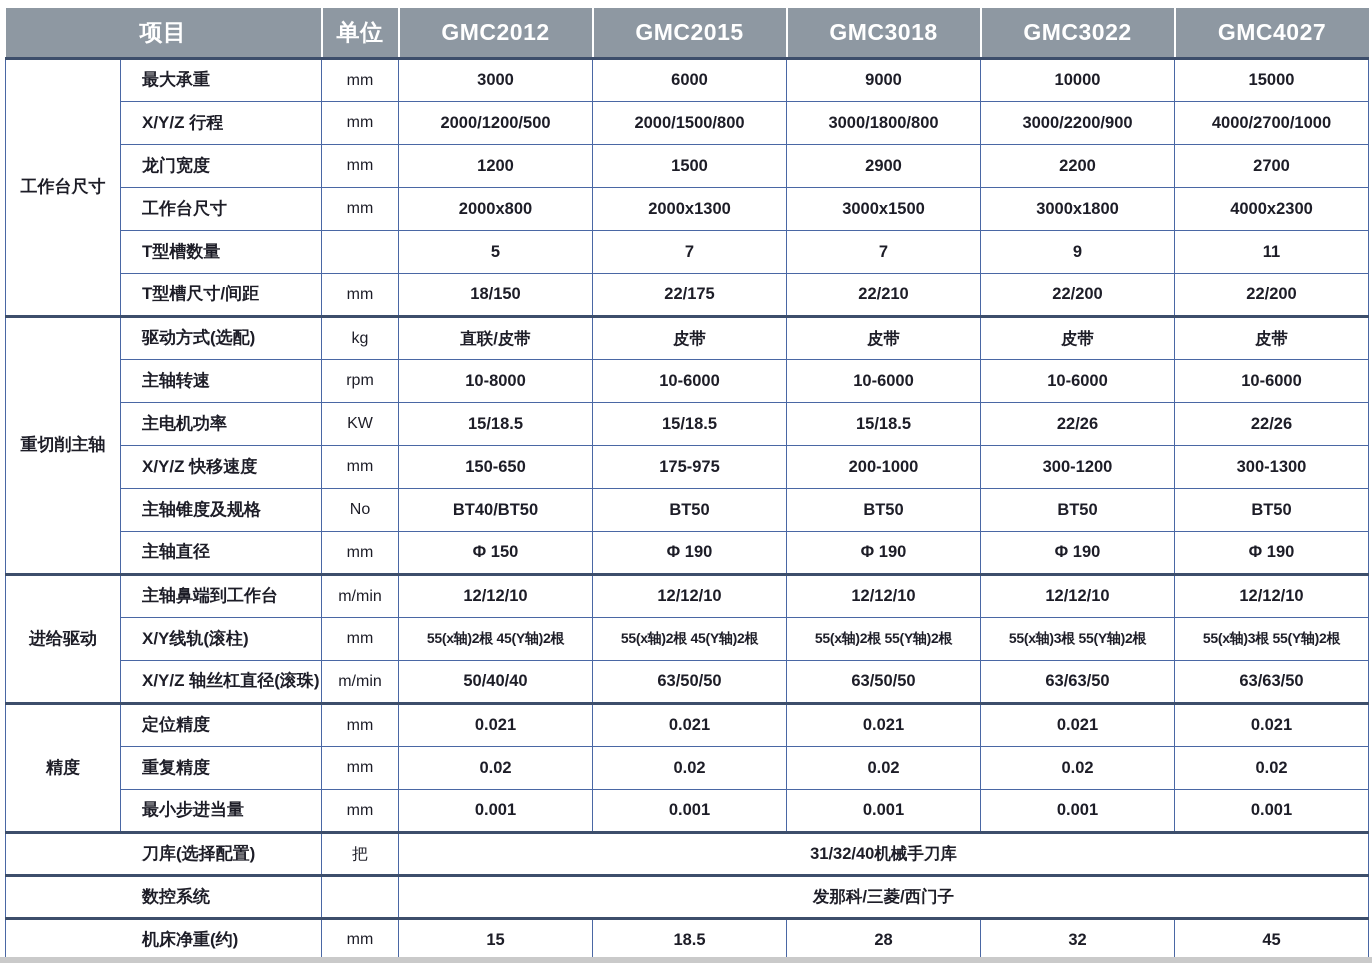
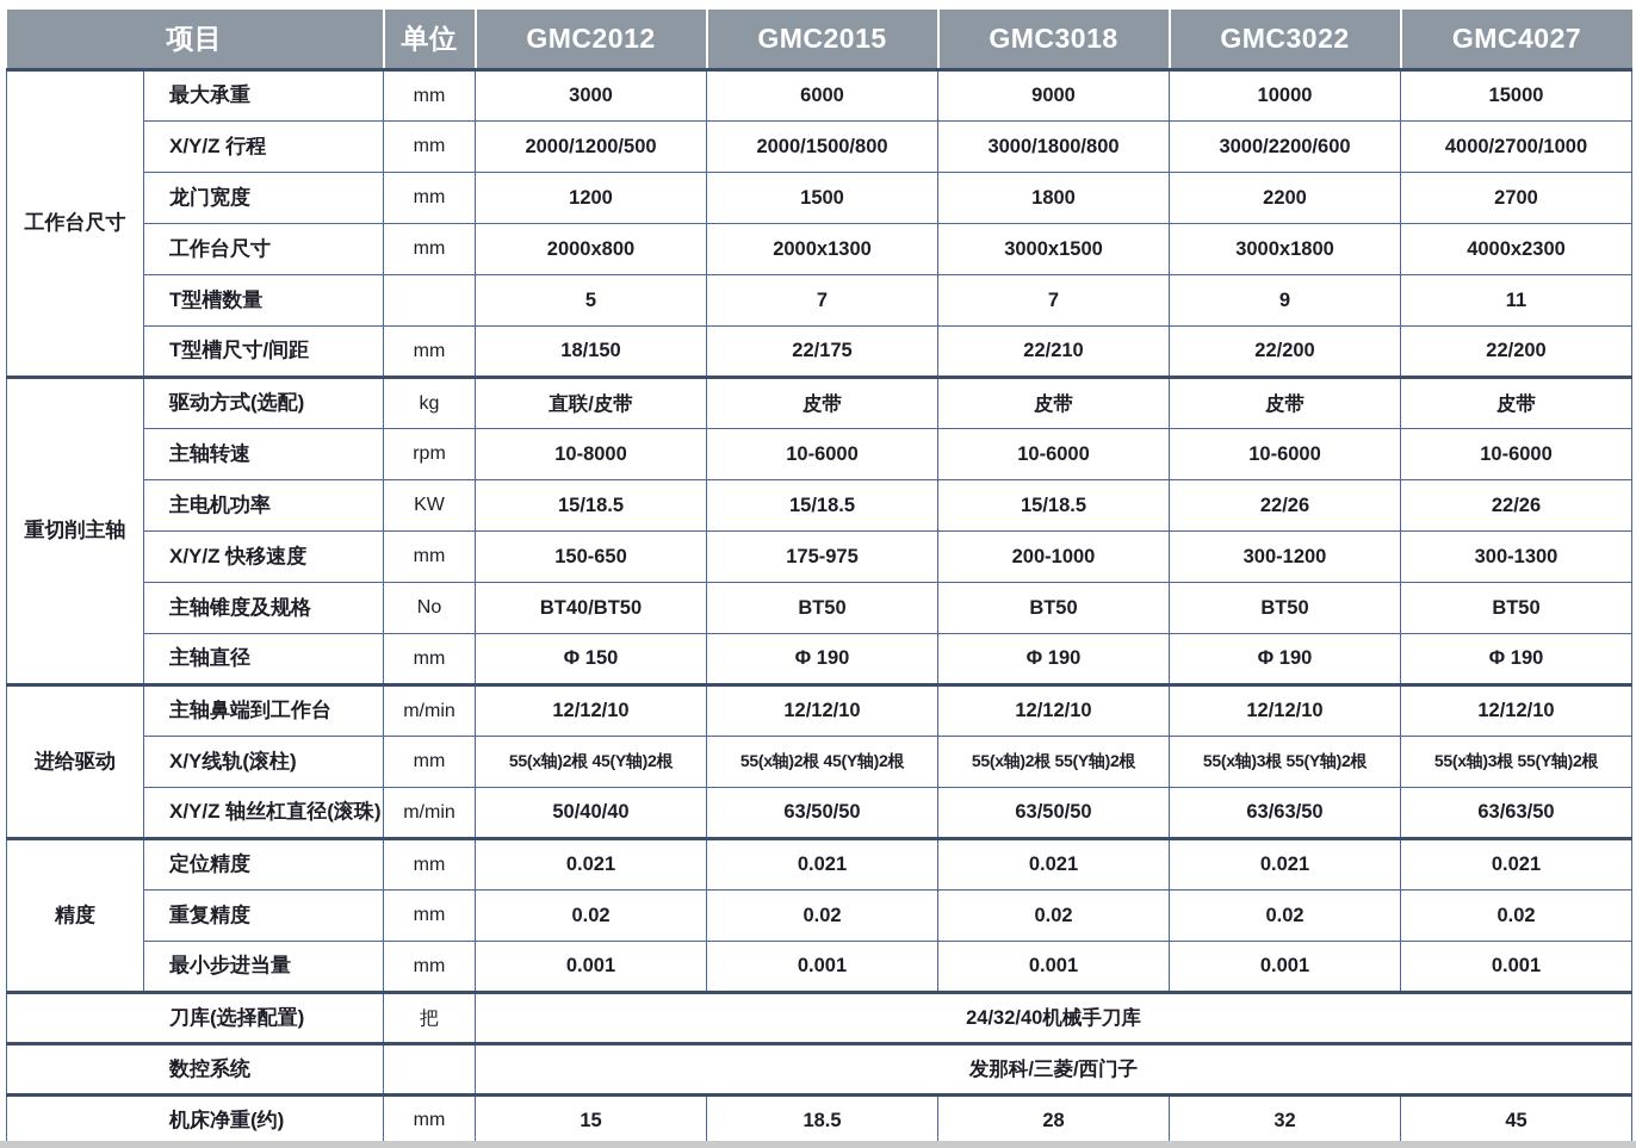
  项目	单位	GMC2012	GMC2015	GMC3018	GMC3022	GMC4027
  工作台尺寸	最大承重	mm	3000	6000	9000	10000	15000
- X/Y/Z 行程	mm	2000/1200/500	2000/1500/800	3000/1800/800	3000/2200/900	4000/2700/1000
+ X/Y/Z 行程	mm	2000/1200/500	2000/1500/800	3000/1800/800	3000/2200/600	4000/2700/1000
- 龙门宽度	mm	1200	1500	2900	2200	2700
+ 龙门宽度	mm	1200	1500	1800	2200	2700
  工作台尺寸	mm	2000x800	2000x1300	3000x1500	3000x1800	4000x2300
  T型槽数量		5	7	7	9	11
  T型槽尺寸/间距	mm	18/150	22/175	22/210	22/200	22/200
  重切削主轴	驱动方式(选配)	kg	直联/皮带	皮带	皮带	皮带	皮带
  主轴转速	rpm	10-8000	10-6000	10-6000	10-6000	10-6000
  主电机功率	KW	15/18.5	15/18.5	15/18.5	22/26	22/26
  X/Y/Z 快移速度	mm	150-650	175-975	200-1000	300-1200	300-1300
  主轴锥度及规格	No	BT40/BT50	BT50	BT50	BT50	BT50
  主轴直径	mm	Φ 150	Φ 190	Φ 190	Φ 190	Φ 190
  进给驱动	主轴鼻端到工作台	m/min	12/12/10	12/12/10	12/12/10	12/12/10	12/12/10
  X/Y线轨(滚柱)	mm	55(x轴)2根 45(Y轴)2根	55(x轴)2根 45(Y轴)2根	55(x轴)2根 55(Y轴)2根	55(x轴)3根 55(Y轴)2根	55(x轴)3根 55(Y轴)2根
  X/Y/Z 轴丝杠直径(滚珠)	m/min	50/40/40	63/50/50	63/50/50	63/63/50	63/63/50
  精度	定位精度	mm	0.021	0.021	0.021	0.021	0.021
  重复精度	mm	0.02	0.02	0.02	0.02	0.02
  最小步进当量	mm	0.001	0.001	0.001	0.001	0.001
- 刀库(选择配置)	把	31/32/40机械手刀库
+ 刀库(选择配置)	把	24/32/40机械手刀库
  数控系统		发那科/三菱/西门子
  机床净重(约)	mm	15	18.5	28	32	45
